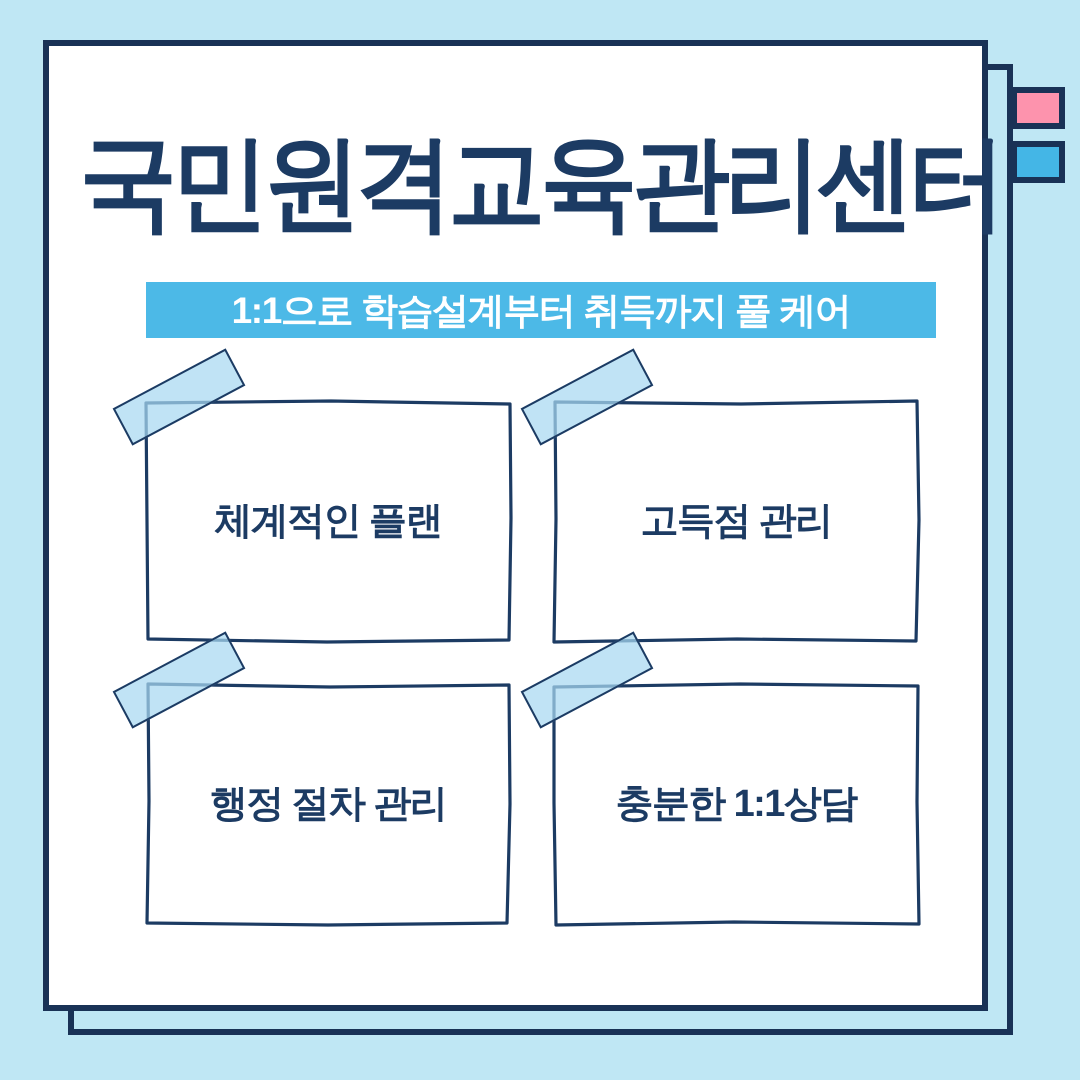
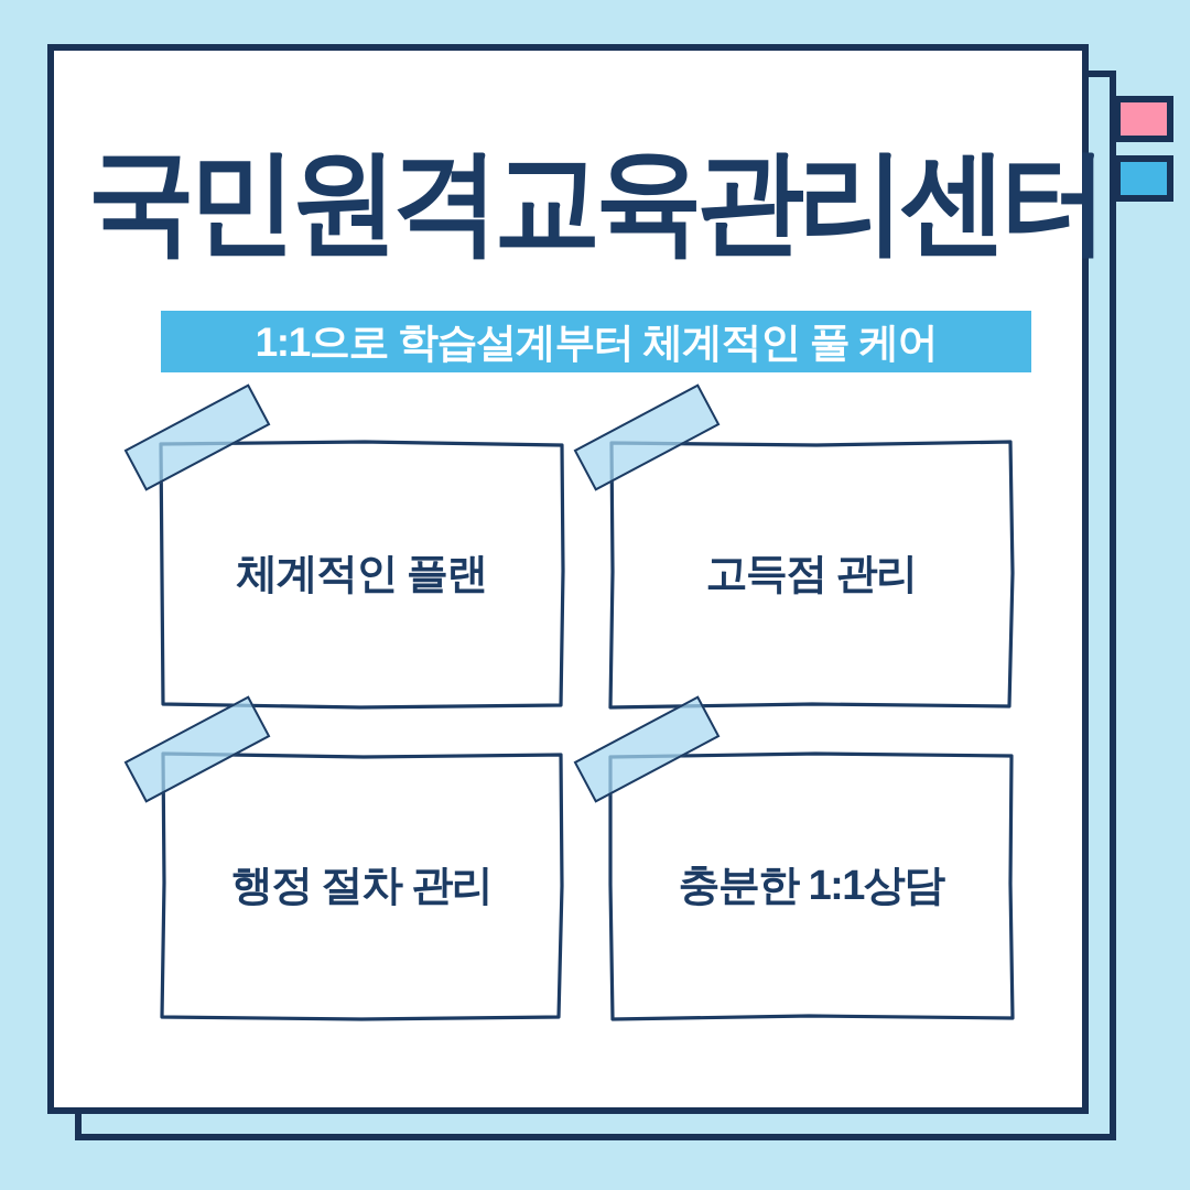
  국민원격교육관리센터
- 1:1으로 학습설계부터 취득까지 풀 케어
+ 1:1으로 학습설계부터 체계적인 풀 케어
  체계적인 플랜
  고득점 관리
  행정 절차 관리
  충분한 1:1상담
